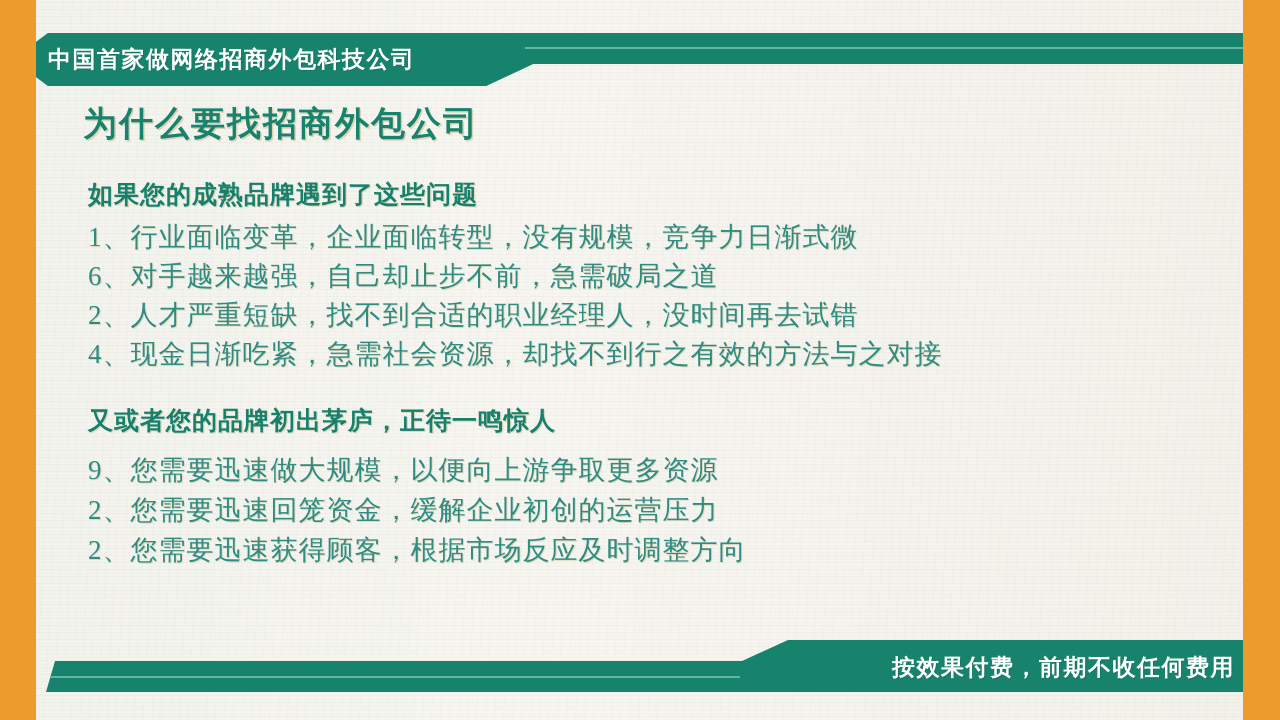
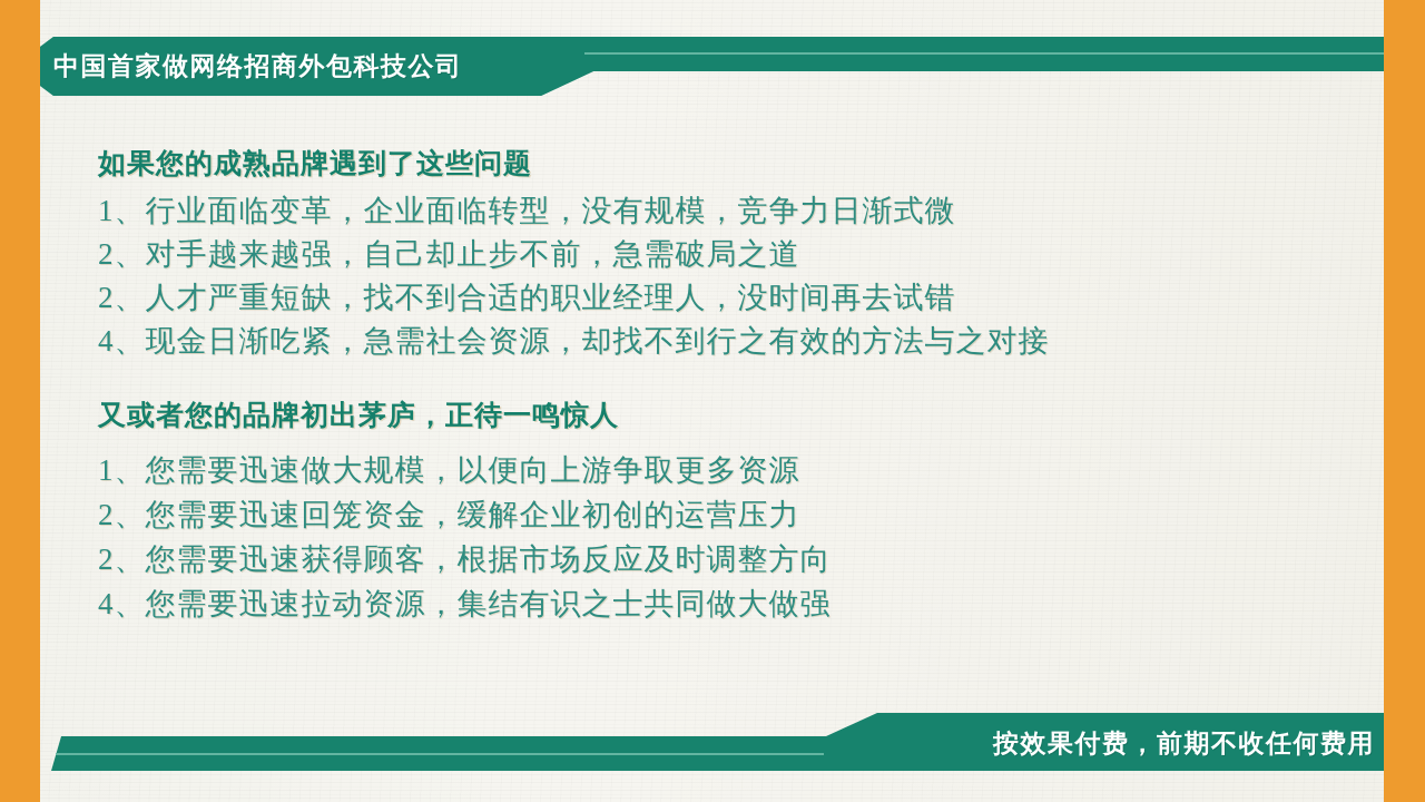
  中国首家做网络招商外包科技公司
- 为什么要找招商外包公司
  如果您的成熟品牌遇到了这些问题
  1、行业面临变革，企业面临转型，没有规模，竞争力日渐式微
- 6、对手越来越强，自己却止步不前，急需破局之道
+ 2、对手越来越强，自己却止步不前，急需破局之道
  2、人才严重短缺，找不到合适的职业经理人，没时间再去试错
  4、现金日渐吃紧，急需社会资源，却找不到行之有效的方法与之对接
  又或者您的品牌初出茅庐，正待一鸣惊人
- 9、您需要迅速做大规模，以便向上游争取更多资源
+ 1、您需要迅速做大规模，以便向上游争取更多资源
  2、您需要迅速回笼资金，缓解企业初创的运营压力
  2、您需要迅速获得顾客，根据市场反应及时调整方向
+ 4、您需要迅速拉动资源，集结有识之士共同做大做强
  按效果付费，前期不收任何费用
